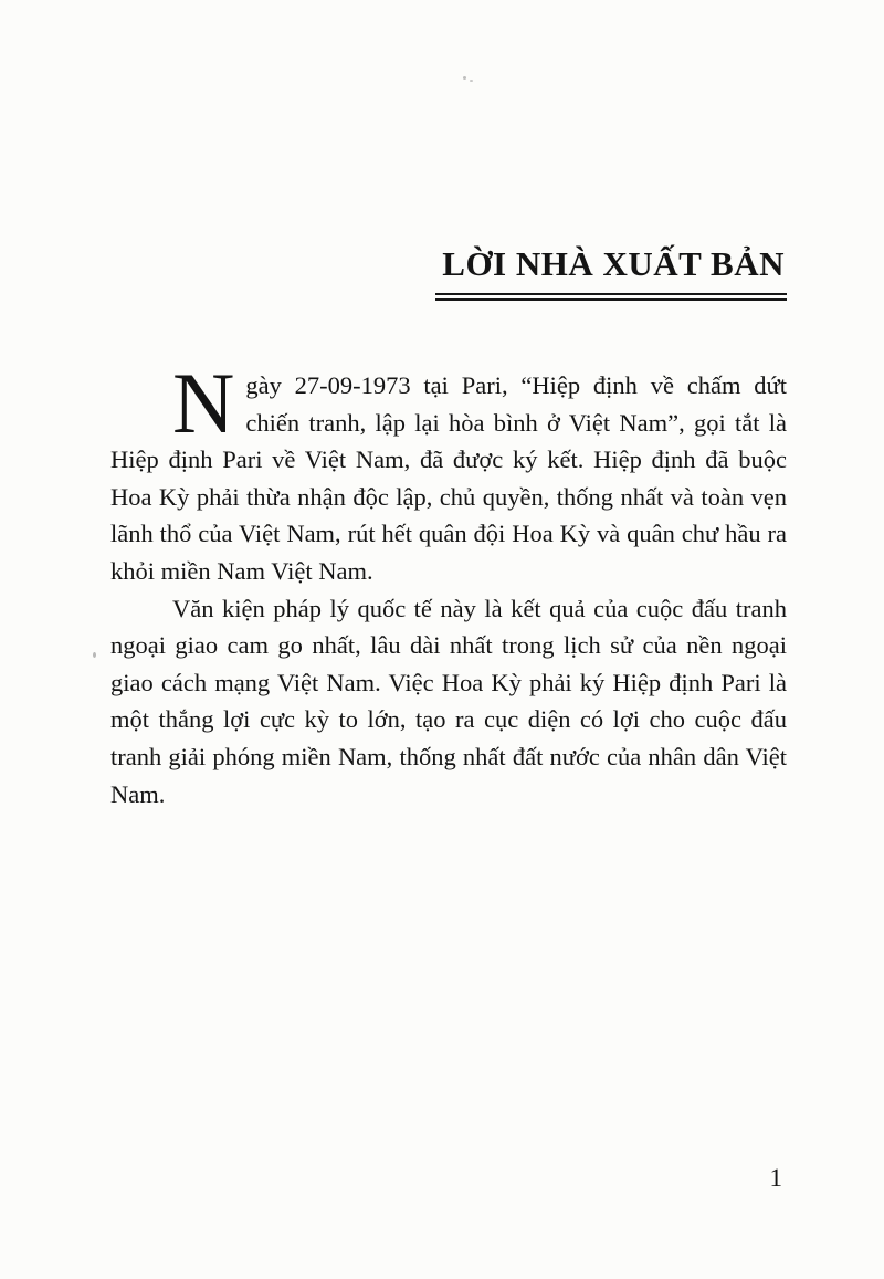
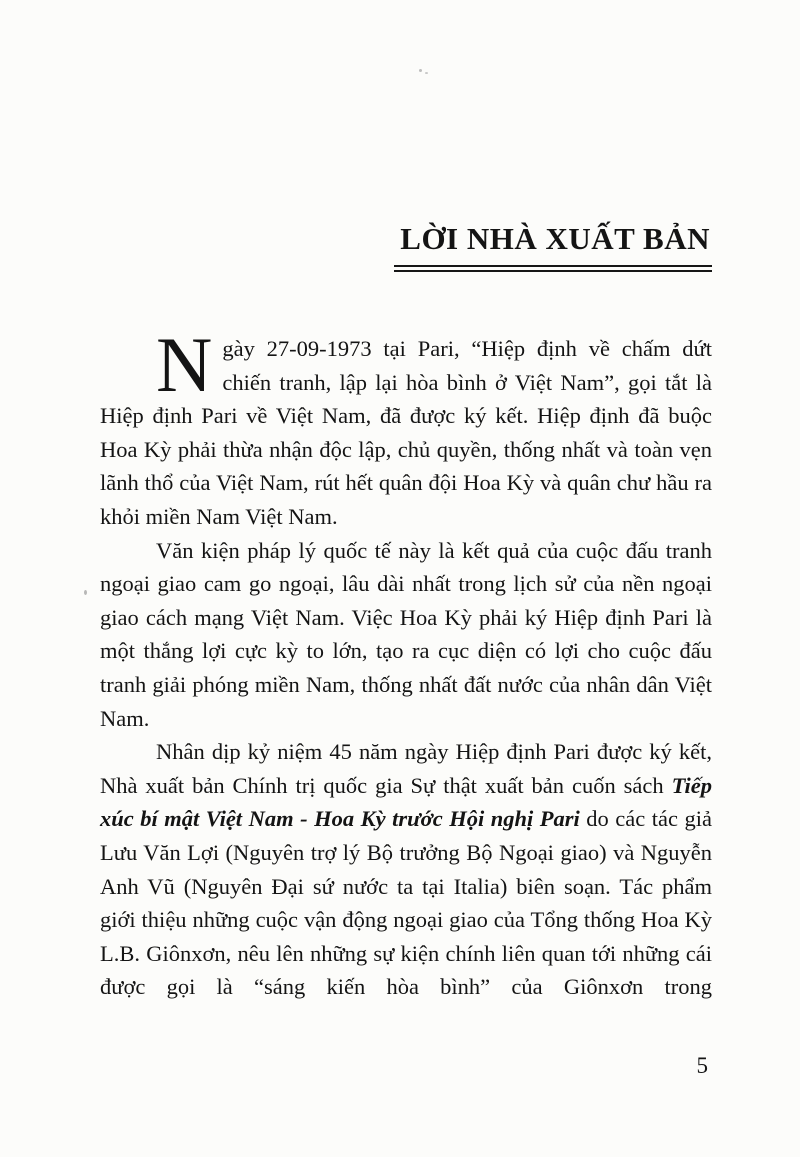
  LỜI NHÀ XUẤT BẢN
  N
  gày 27-09-1973 tại Pari, “Hiệp định về chấm dứt chiến tranh, lập lại hòa bình ở Việt Nam”, gọi tắt là Hiệp định Pari về Việt Nam, đã được ký kết. Hiệp định đã buộc Hoa Kỳ phải thừa nhận độc lập, chủ quyền, thống nhất và toàn vẹn lãnh thổ của Việt Nam, rút hết quân đội Hoa Kỳ và quân chư hầu ra khỏi miền Nam Việt Nam.
- Văn kiện pháp lý quốc tế này là kết quả của cuộc đấu tranh ngoại giao cam go nhất, lâu dài nhất trong lịch sử của nền ngoại giao cách mạng Việt Nam. Việc Hoa Kỳ phải ký Hiệp định Pari là một thắng lợi cực kỳ to lớn, tạo ra cục diện có lợi cho cuộc đấu tranh giải phóng miền Nam, thống nhất đất nước của nhân dân Việt Nam.
+ Văn kiện pháp lý quốc tế này là kết quả của cuộc đấu tranh ngoại giao cam go ngoại, lâu dài nhất trong lịch sử của nền ngoại giao cách mạng Việt Nam. Việc Hoa Kỳ phải ký Hiệp định Pari là một thắng lợi cực kỳ to lớn, tạo ra cục diện có lợi cho cuộc đấu tranh giải phóng miền Nam, thống nhất đất nước của nhân dân Việt Nam.
+ Nhân dịp kỷ niệm 45 năm ngày Hiệp định Pari được ký kết, Nhà xuất bản Chính trị quốc gia Sự thật xuất bản cuốn sách Tiếp xúc bí mật Việt Nam - Hoa Kỳ trước Hội nghị Pari do các tác giả Lưu Văn Lợi (Nguyên trợ lý Bộ trưởng Bộ Ngoại giao) và Nguyễn Anh Vũ (Nguyên Đại sứ nước ta tại Italia) biên soạn. Tác phẩm giới thiệu những cuộc vận động ngoại giao của Tổng thống Hoa Kỳ L.B. Giônxơn, nêu lên những sự kiện chính liên quan tới những cái được gọi là “sáng kiến hòa bình” của Giônxơn trong
- 1
+ 5
